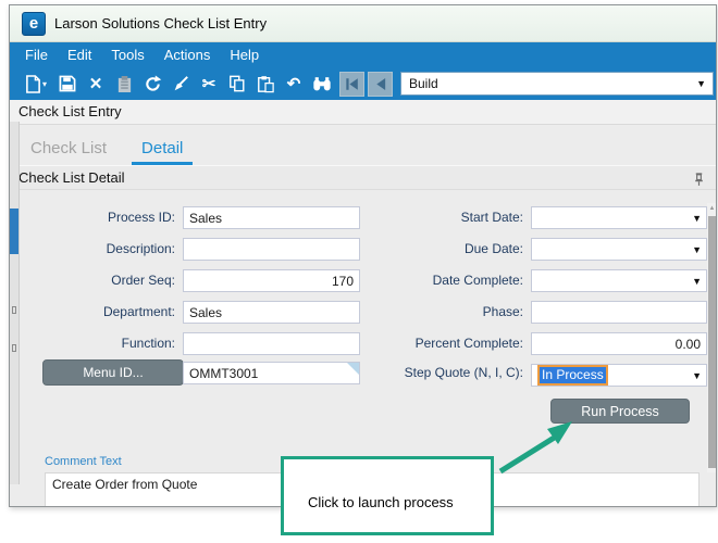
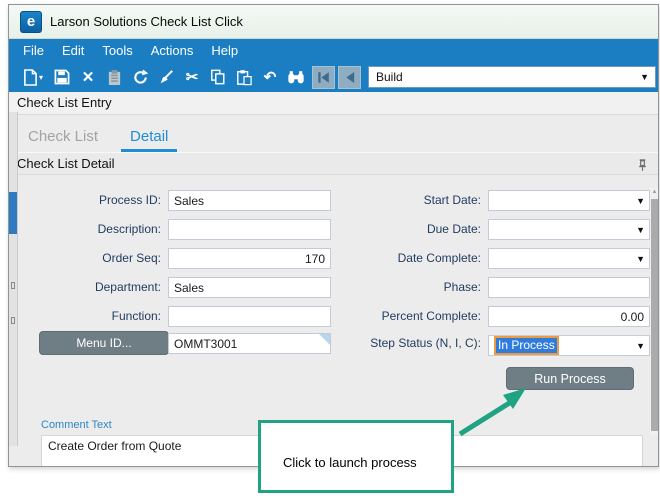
  e
- Larson Solutions Check List Entry
+ Larson Solutions Check List Click
  File
  Edit
  Tools
  Actions
  Help
  ▾
  ✕
  ✂
  ↶
  Build
  ▼
  Check List Entry
  Check List
  Detail
  Check List Detail
  Process ID:
  Sales
  Description:
  Order Seq:
  170
  Department:
  Sales
  Function:
  Menu ID...
  OMMT3001
  Start Date:
  ▼
  Due Date:
  ▼
  Date Complete:
  ▼
  Phase:
  Percent Complete:
  0.00
- Step Quote (N, I, C):
+ Step Status (N, I, C):
  In Process
  ▼
  Run Process
  Comment Text
  Create Order from Quote
  Click to launch process
